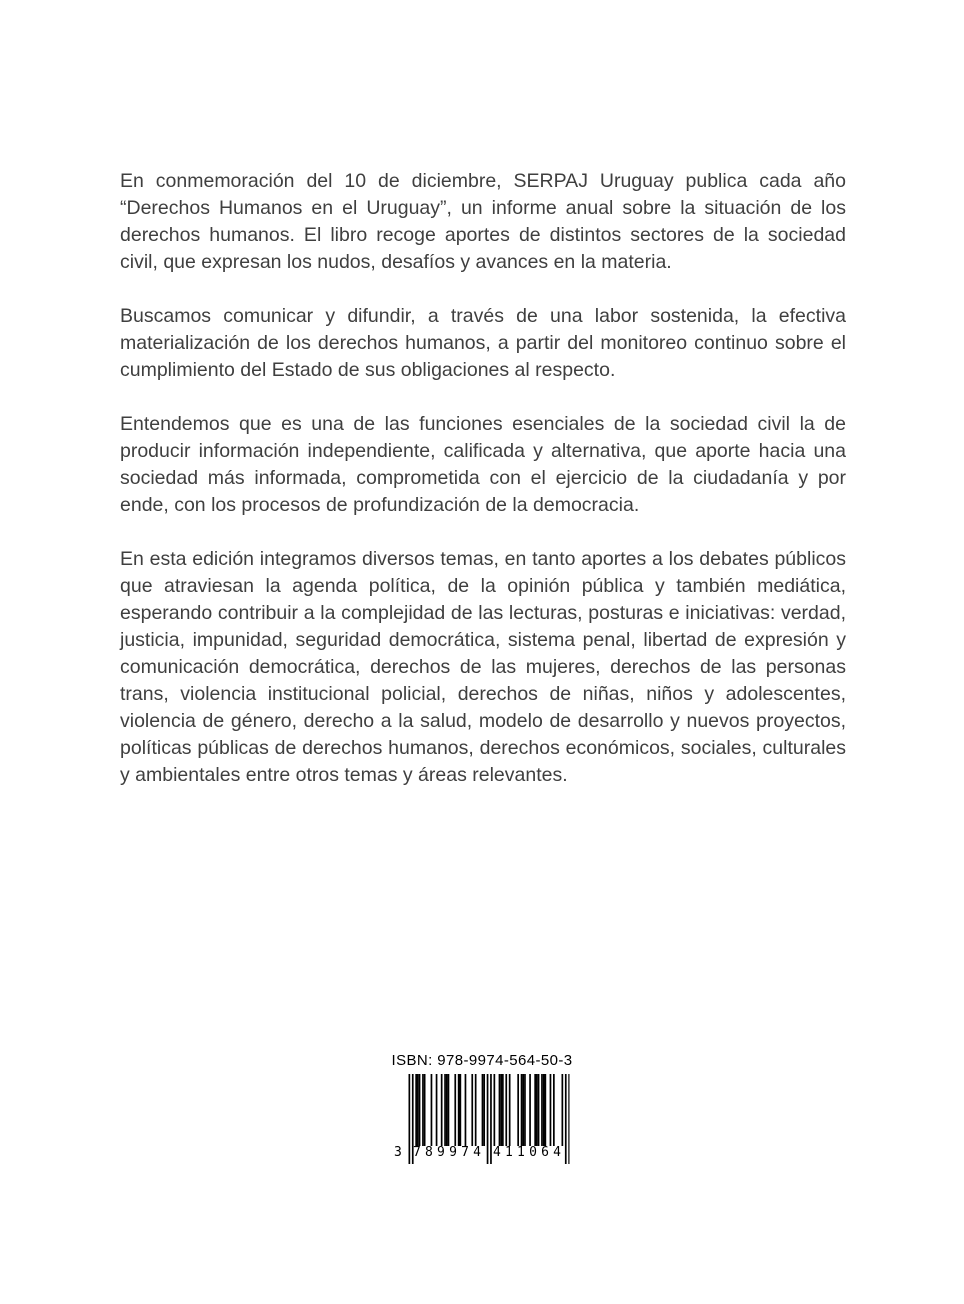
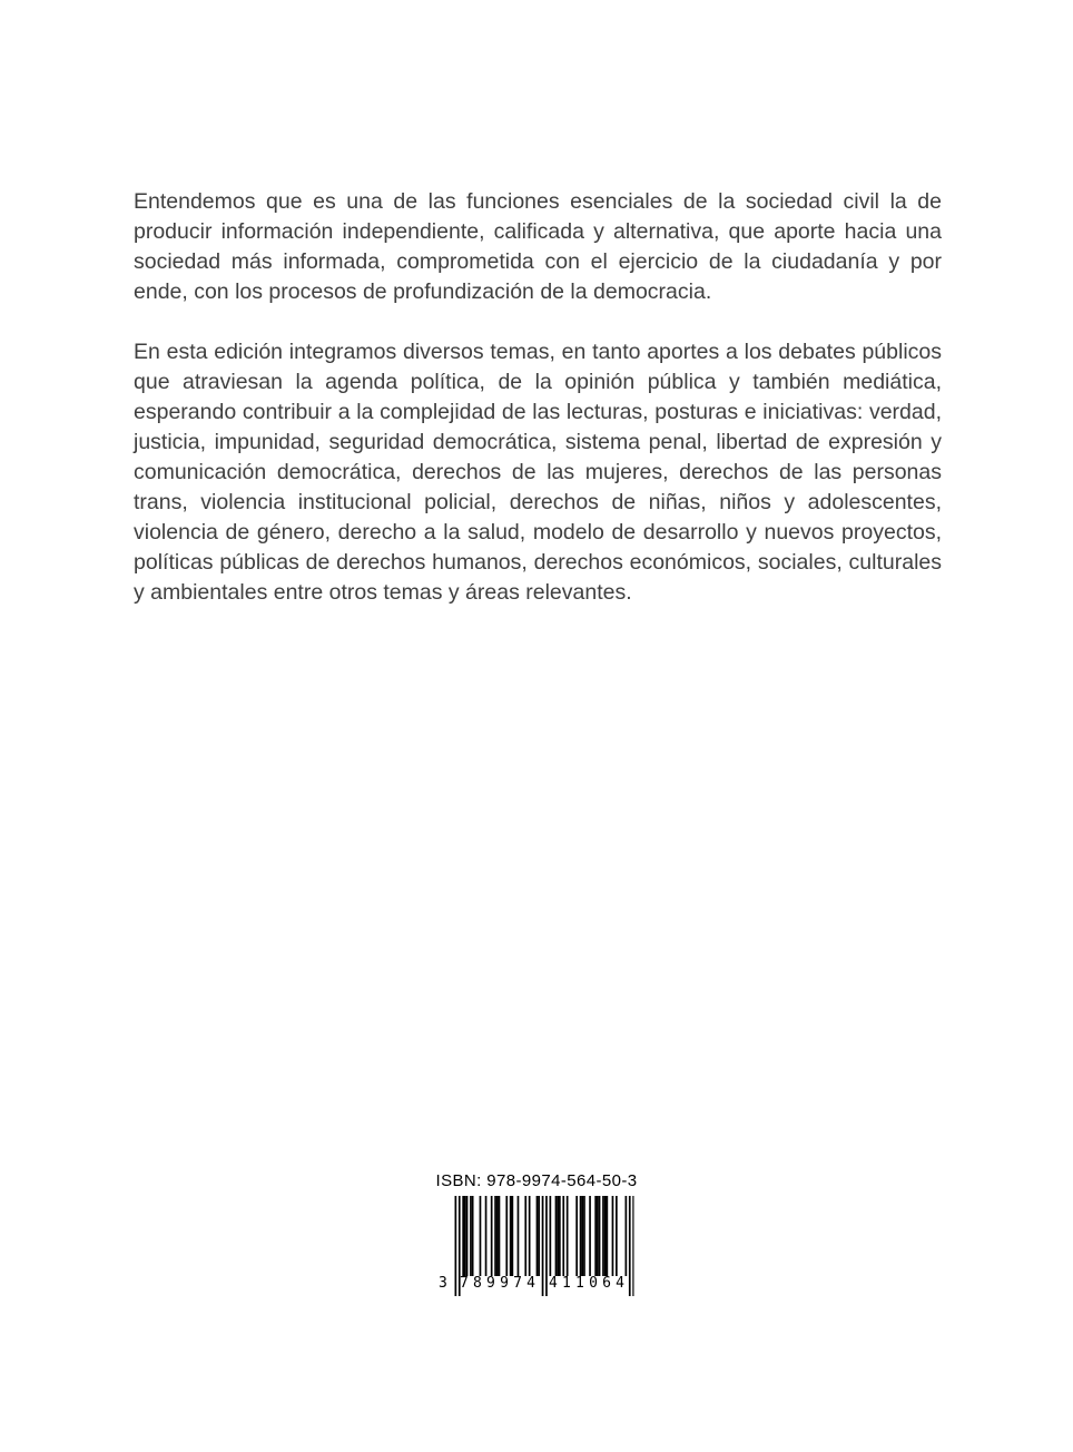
- En conmemoración del 10 de diciembre, SERPAJ Uruguay publica cada año “Derechos Humanos en el Uruguay”, un informe anual sobre la situación de los derechos humanos. El libro recoge aportes de distintos sectores de la sociedad civil, que expresan los nudos, desafíos y avances en la materia.
- Buscamos comunicar y difundir, a través de una labor sostenida, la efectiva materialización de los derechos humanos, a partir del monitoreo continuo sobre el cumplimiento del Estado de sus obligaciones al respecto.
  Entendemos que es una de las funciones esenciales de la sociedad civil la de producir información independiente, calificada y alternativa, que aporte hacia una sociedad más informada, comprometida con el ejercicio de la ciudadanía y por ende, con los procesos de profundización de la democracia.
  En esta edición integramos diversos temas, en tanto aportes a los debates públicos que atraviesan la agenda política, de la opinión pública y también mediática, esperando contribuir a la complejidad de las lecturas, posturas e iniciativas: verdad, justicia, impunidad, seguridad democrática, sistema penal, libertad de expresión y comunicación democrática, derechos de las mujeres, derechos de las personas trans, violencia institucional policial, derechos de niñas, niños y adolescentes, violencia de género, derecho a la salud, modelo de desarrollo y nuevos proyectos, políticas públicas de derechos humanos, derechos económicos, sociales, culturales y ambientales entre otros temas y áreas relevantes.
  ISBN: 978-9974-564-50-3
  3
  789974
  411064
